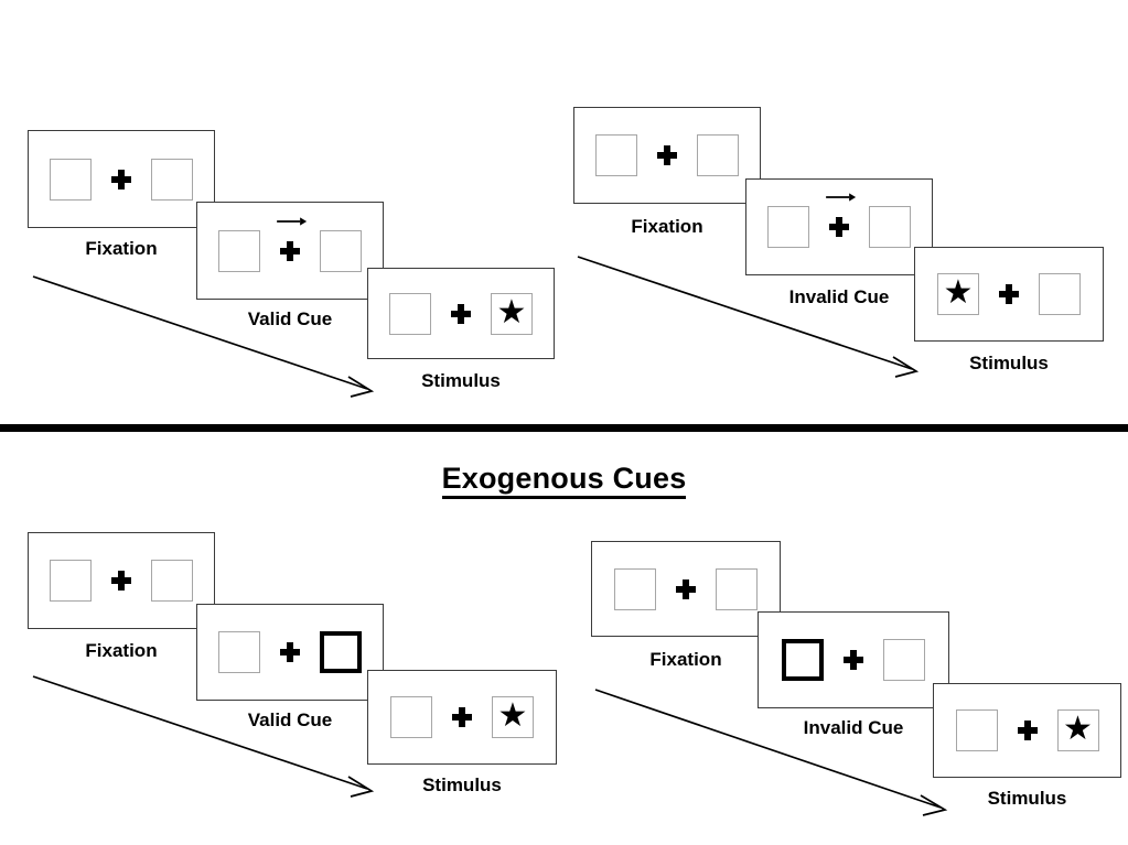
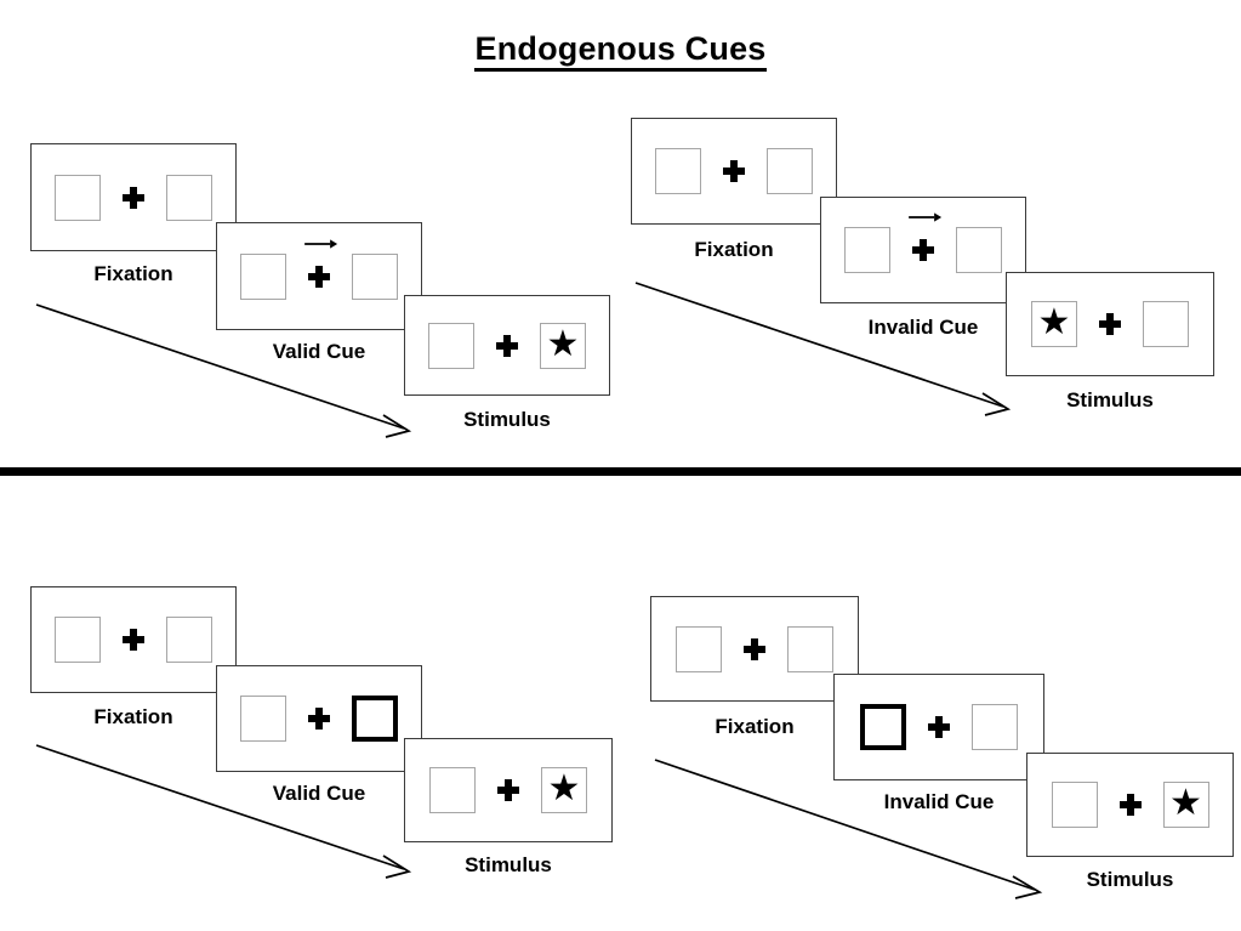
+ Endogenous Cues
  Fixation
  Valid Cue
  ★
  Stimulus
  Fixation
  Invalid Cue
  ★
  Stimulus
- Exogenous Cues
  Fixation
  Valid Cue
  ★
  Stimulus
  Fixation
  Invalid Cue
  ★
  Stimulus
